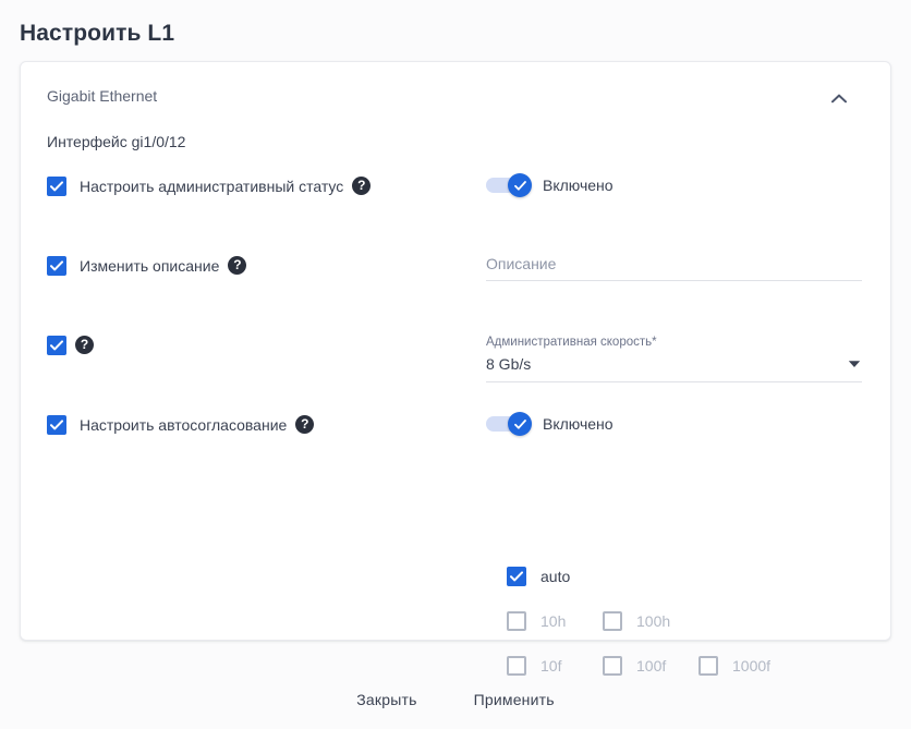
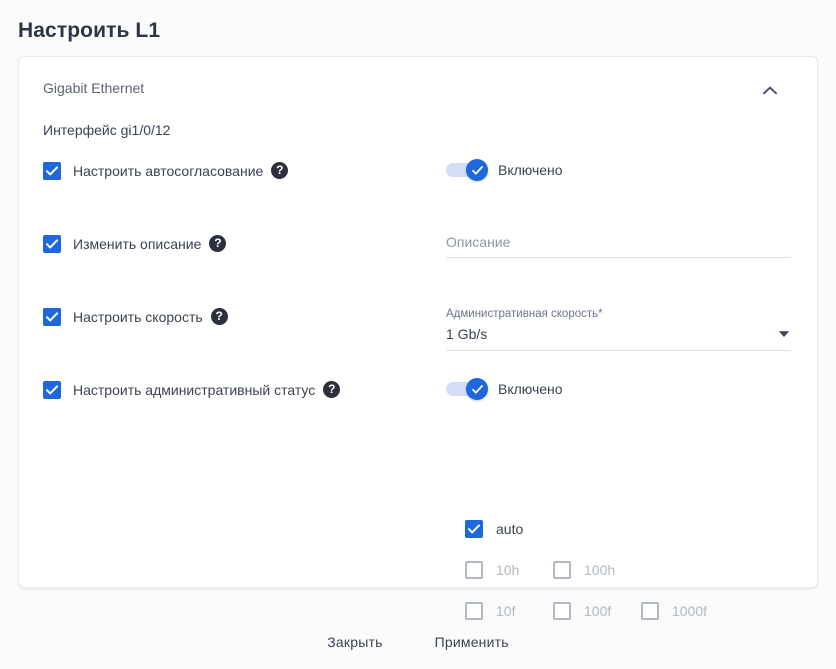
  Настроить L1
  Gigabit Ethernet
  Интерфейс gi1/0/12
- Настроить административный статус
+ Настроить автосогласование
  ?
  Изменить описание
  ?
+ Настроить скорость
  ?
- Настроить автосогласование
+ Настроить административный статус
  ?
  Включено
  Описание
  Административная скорость*
- 8 Gb/s
+ 1 Gb/s
  Включено
  auto
  10h
  100h
  10f
  100f
  1000f
  Закрыть
  Применить
